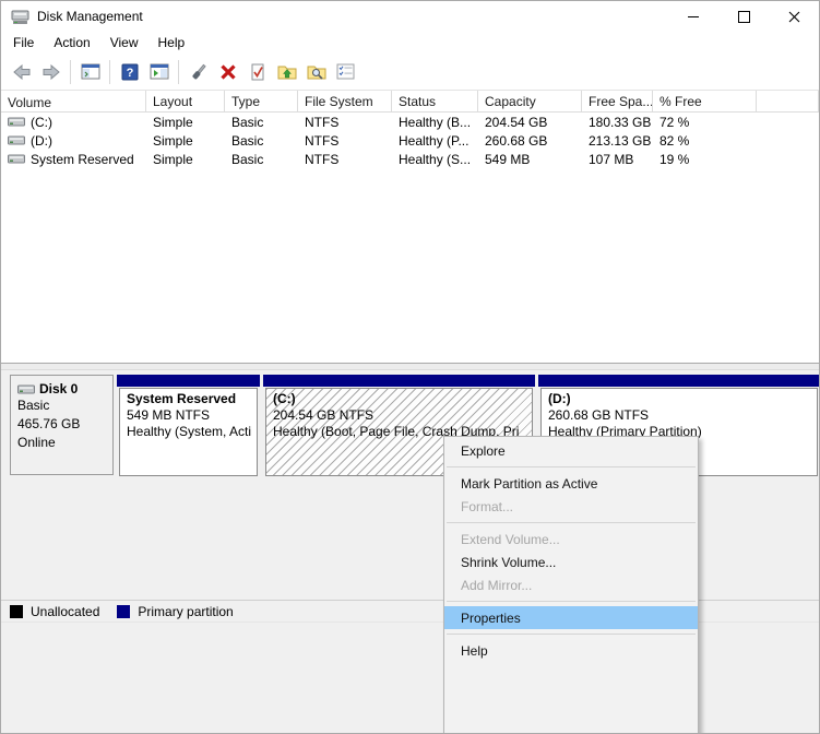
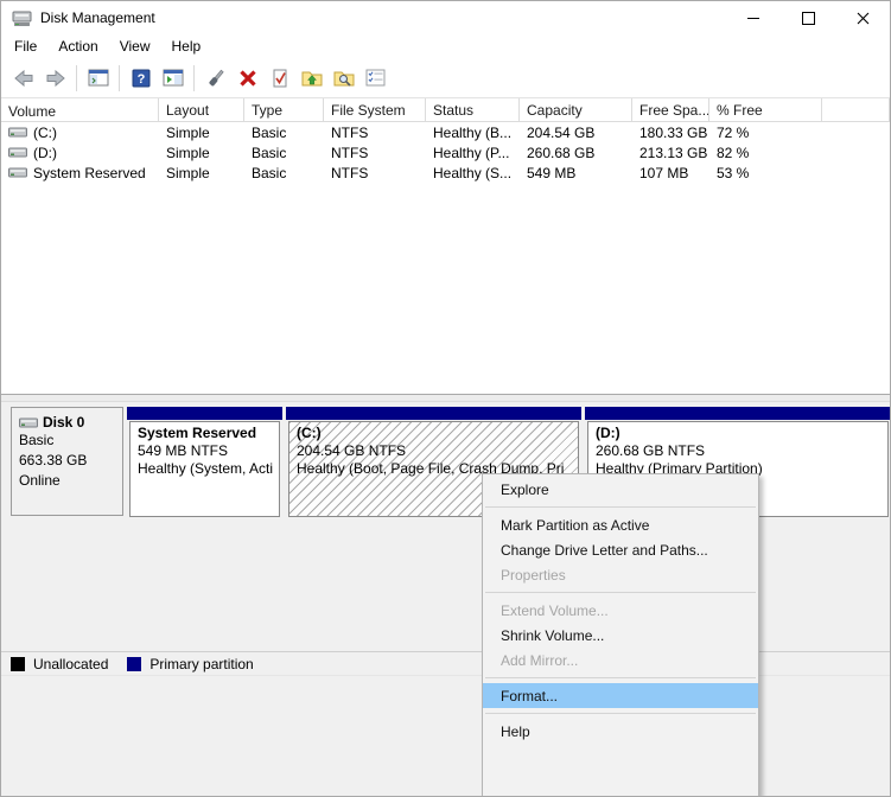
  Disk Management
  File
  Action
  View
  Help
  ?
  Volume
  Layout
  Type
  File System
  Status
  Capacity
  Free Spa...
  % Free
  (C:)
  Simple
  Basic
  NTFS
  Healthy (B...
  204.54 GB
  180.33 GB
  72 %
  (D:)
  Simple
  Basic
  NTFS
  Healthy (P...
  260.68 GB
  213.13 GB
  82 %
  System Reserved
  Simple
  Basic
  NTFS
  Healthy (S...
  549 MB
  107 MB
- 19 %
+ 53 %
  Disk 0
  Basic
- 465.76 GB
+ 663.38 GB
  Online
  System Reserved
  549 MB NTFS
  Healthy (System, Acti
  (C:)
  204.54 GB NTFS
  Healthy (Boot, Page File, Crash Dump, Pri
  (D:)
  260.68 GB NTFS
  Healthy (Primary Partition)
  Unallocated
  Primary partition
  Explore
  Mark Partition as Active
+ Change Drive Letter and Paths...
- Format...
+ Properties
  Extend Volume...
  Shrink Volume...
  Add Mirror...
- Properties
+ Format...
  Help
